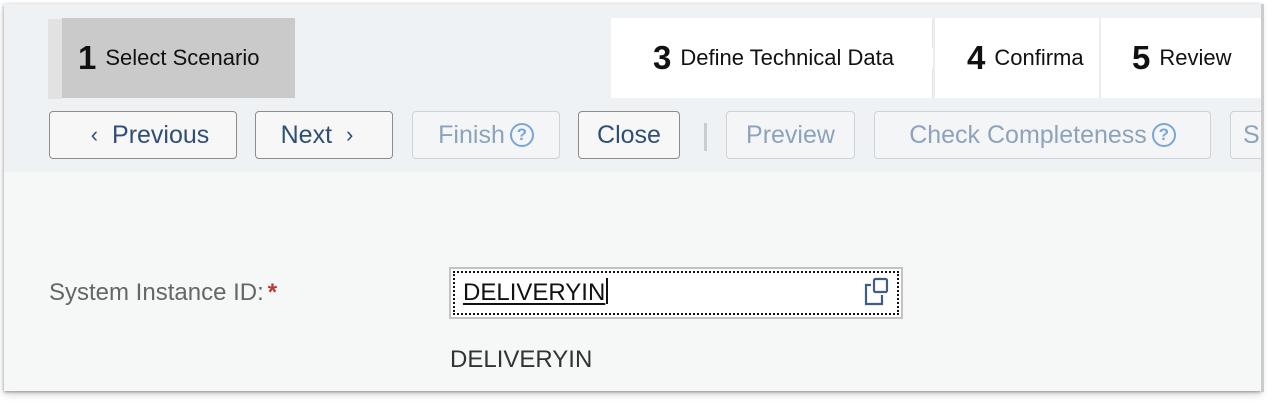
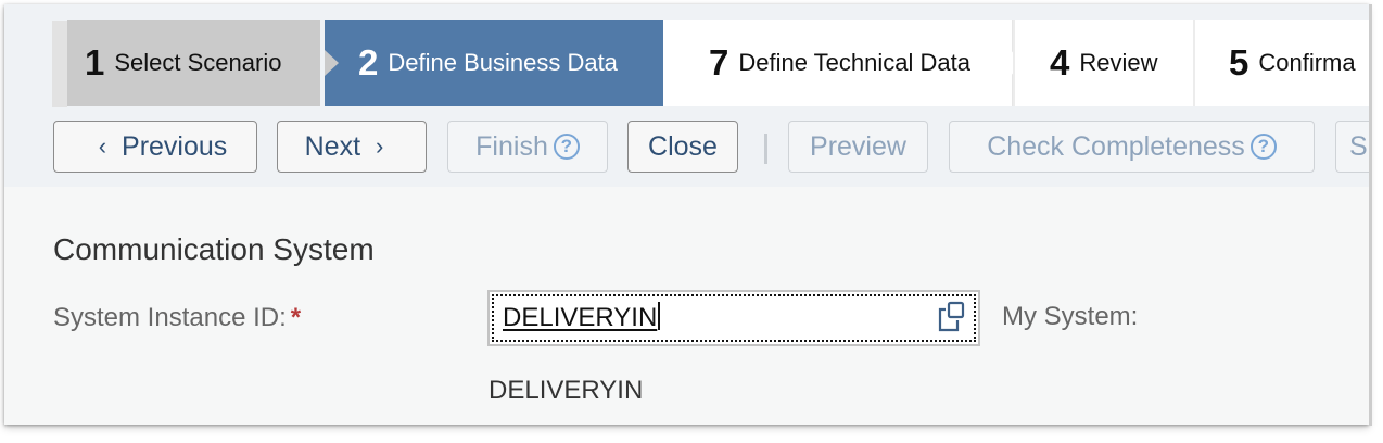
  1
  Select Scenario
+ 2
+ Define Business Data
- 3
+ 7
  Define Technical Data
  4
- Confirma
+ Review
  5
- Review
+ Confirma
  ‹
  Previous
  Next
  ›
  Finish
  ?
  Close
  Preview
  Check Completeness
  ?
  S
+ Communication System
  System Instance ID: *
  DELIVERYIN
  DELIVERYIN
+ My System:
